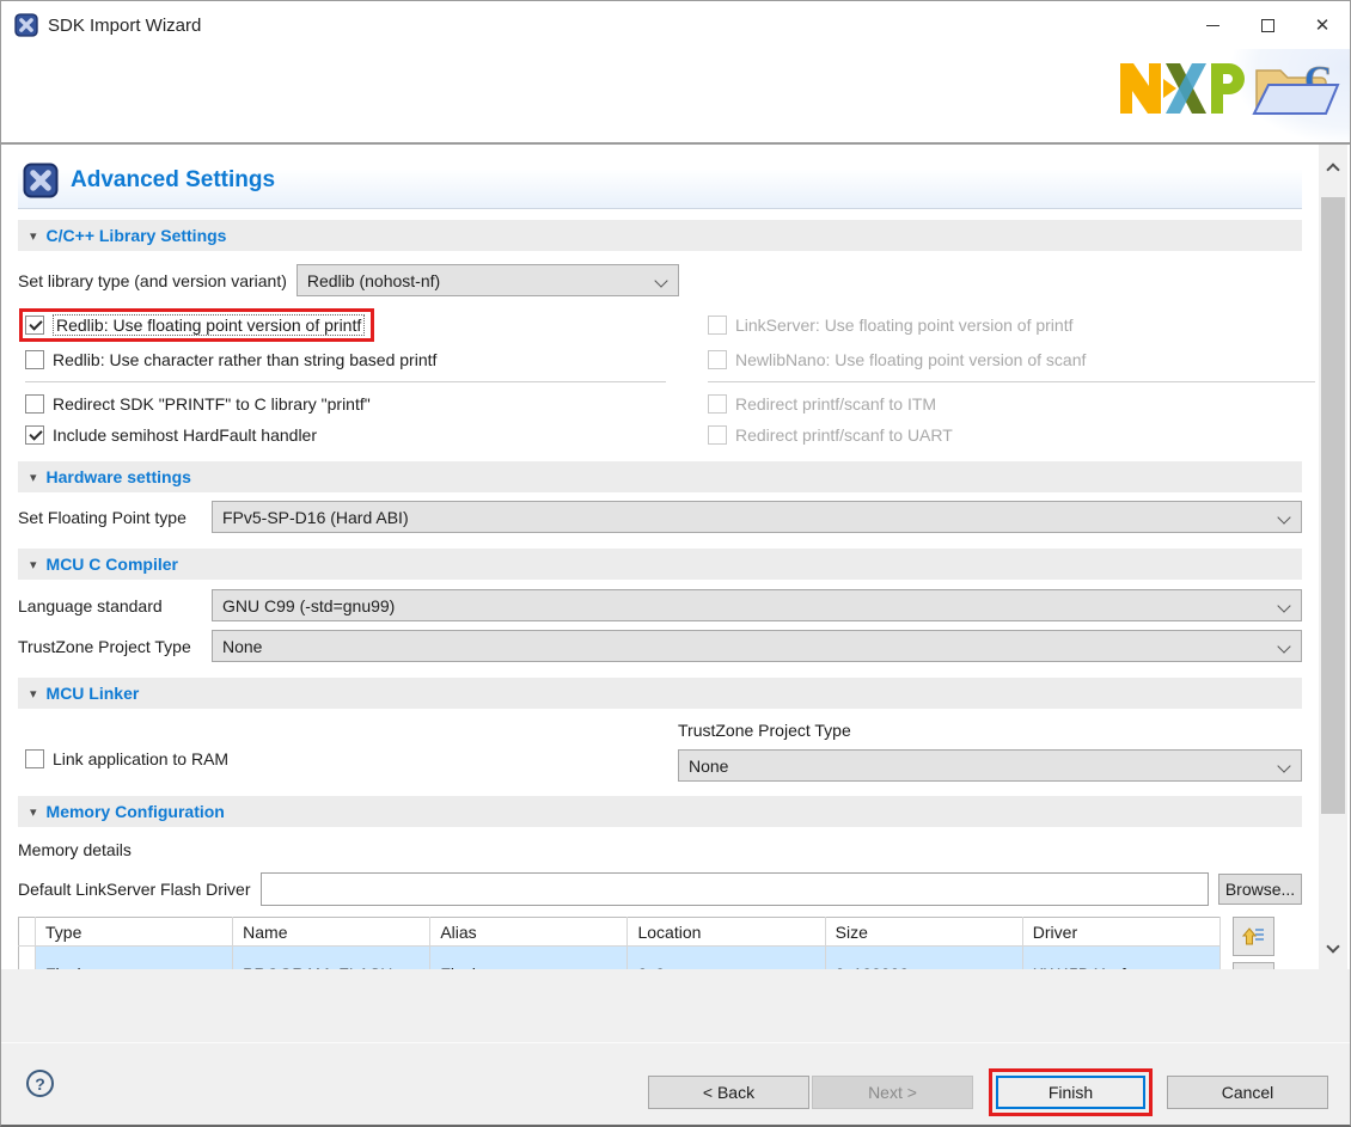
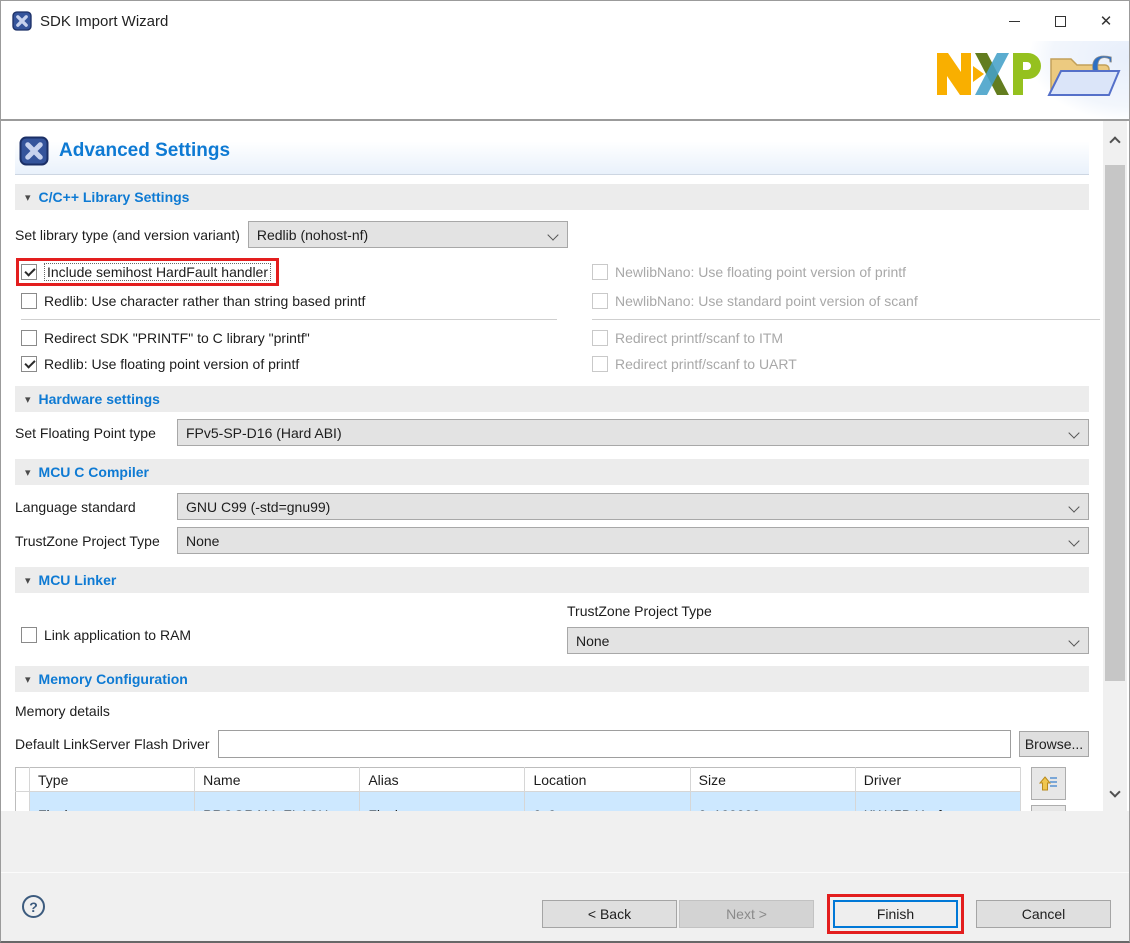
  SDK Import Wizard
  ✕
  C
  Advanced Settings
  ▾
  C/C++ Library Settings
  Set library type (and version variant)
  Redlib (nohost-nf)
- Redlib: Use floating point version of printf
+ Include semihost HardFault handler
  Redlib: Use character rather than string based printf
  Redirect SDK "PRINTF" to C library "printf"
- Include semihost HardFault handler
+ Redlib: Use floating point version of printf
- LinkServer: Use floating point version of printf
+ NewlibNano: Use floating point version of printf
- NewlibNano: Use floating point version of scanf
+ NewlibNano: Use standard point version of scanf
  Redirect printf/scanf to ITM
  Redirect printf/scanf to UART
  ▾
  Hardware settings
  Set Floating Point type
  FPv5-SP-D16 (Hard ABI)
  ▾
  MCU C Compiler
  Language standard
  GNU C99 (-std=gnu99)
  TrustZone Project Type
  None
  ▾
  MCU Linker
  Link application to RAM
  TrustZone Project Type
  None
  ▾
  Memory Configuration
  Memory details
  Default LinkServer Flash Driver
  Browse...
  	Type	Name	Alias	Location	Size	Driver
  ?
  < Back
  Next >
  Finish
  Cancel
